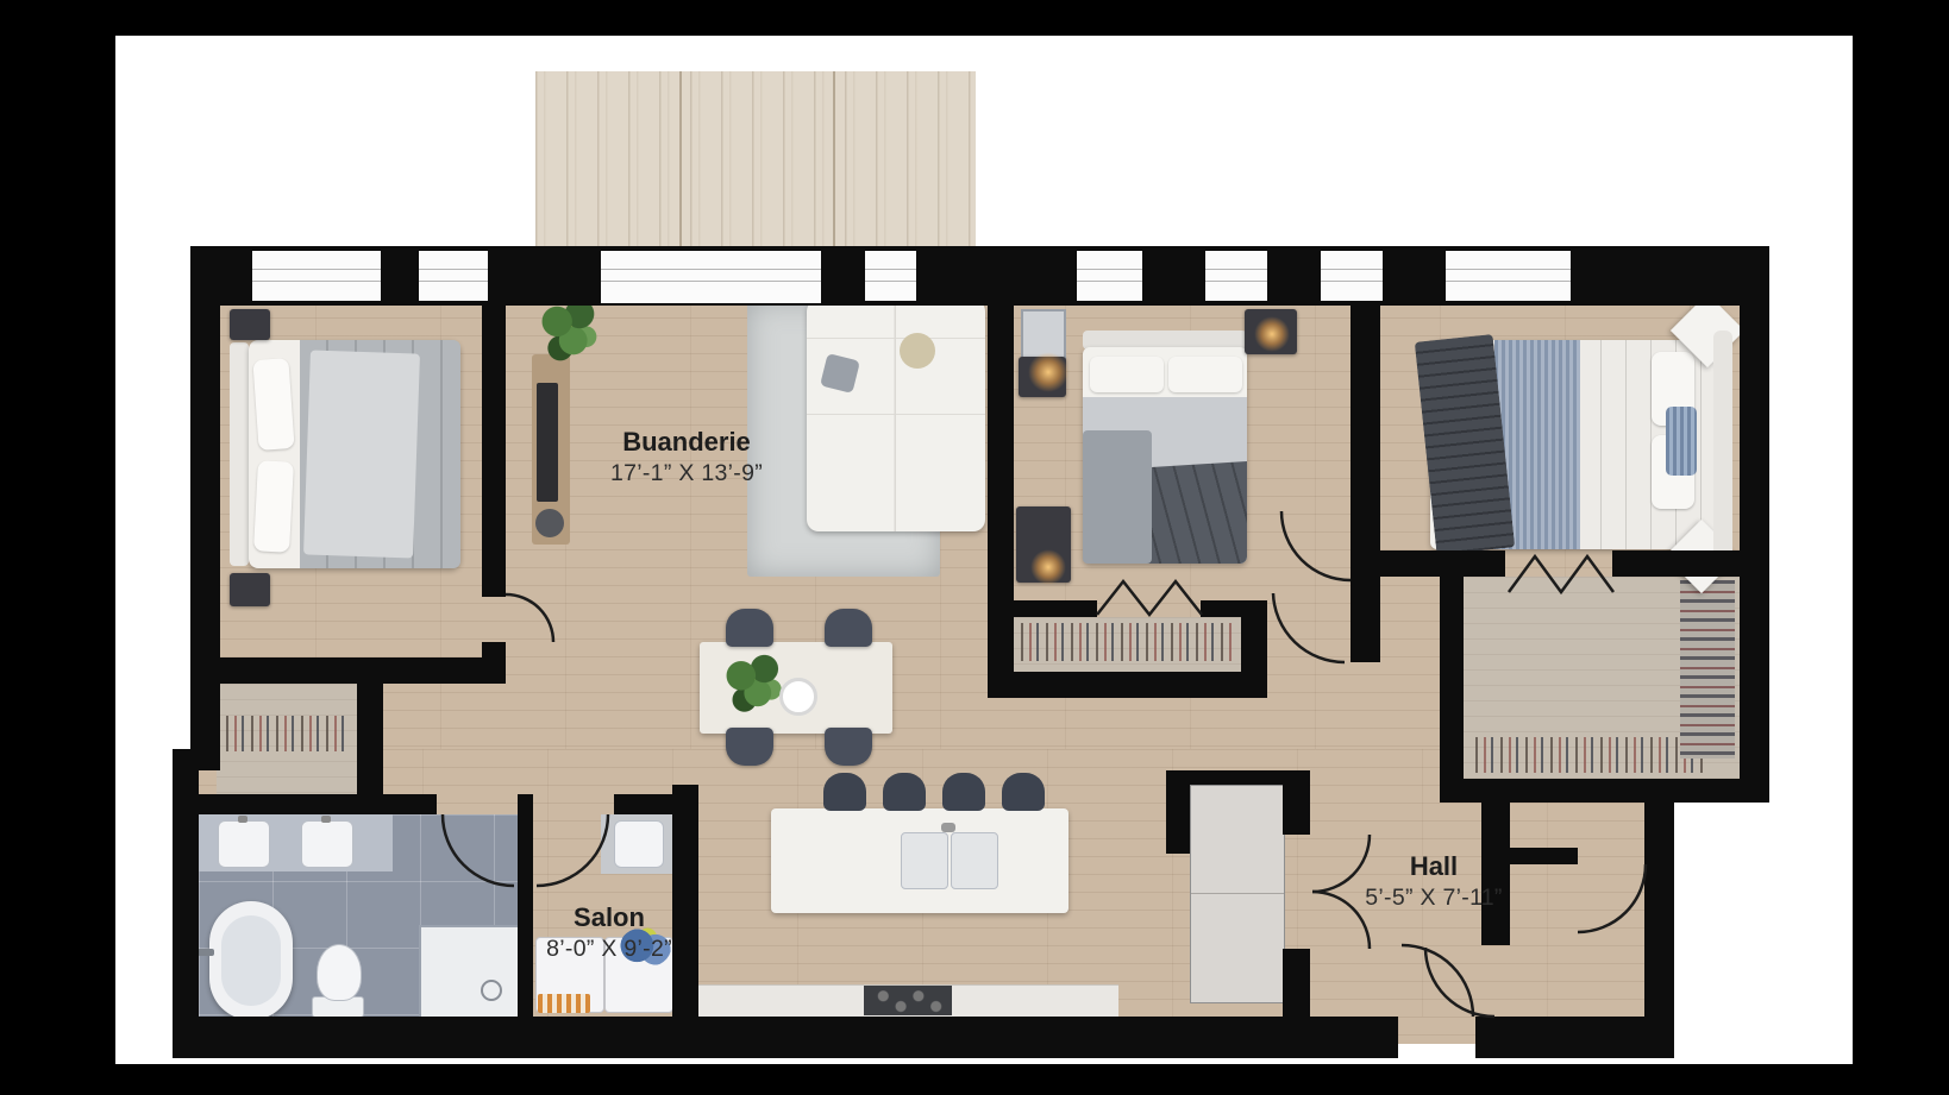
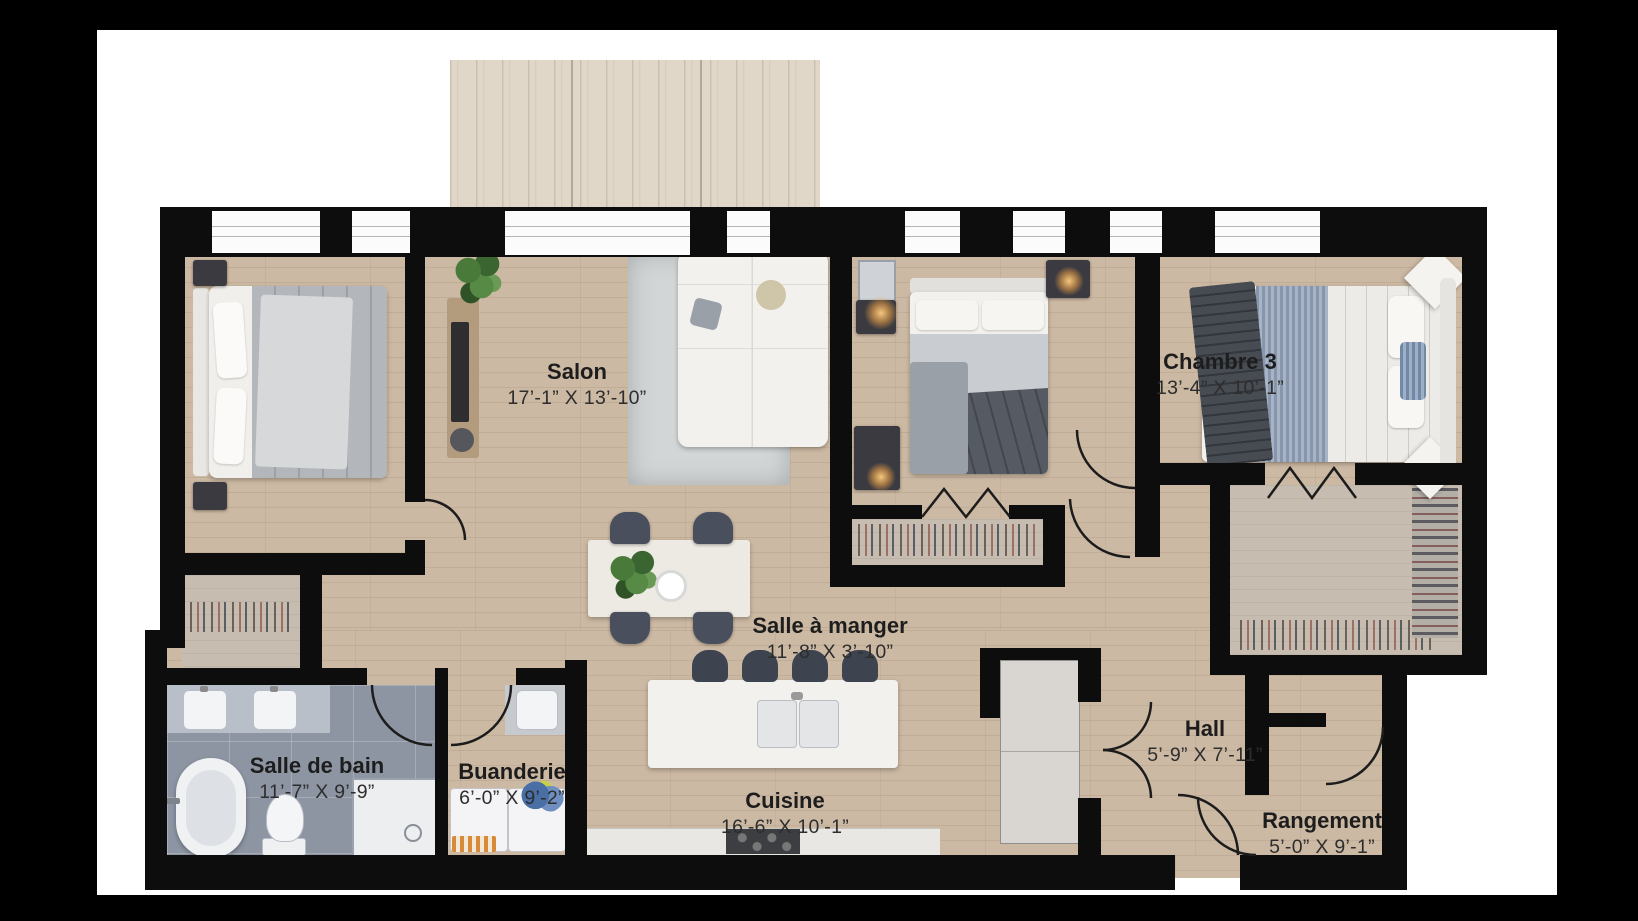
- Buanderie
+ Salon
- 17’-1” X 13’-9”
+ 17’-1” X 13’-10”
+ Chambre 3
+ 13’-4” X 10’-1”
+ Salle à manger
+ 11’-8” X 3’-10”
+ Salle de bain
+ 11’-7” X 9’-9”
- Salon
+ Buanderie
- 8’-0” X 9’-2”
+ 6’-0” X 9’-2”
+ Cuisine
+ 16’-6” X 10’-1”
  Hall
- 5’-5” X 7’-11”
+ 5’-9” X 7’-11”
+ Rangement
+ 5’-0” X 9’-1”
